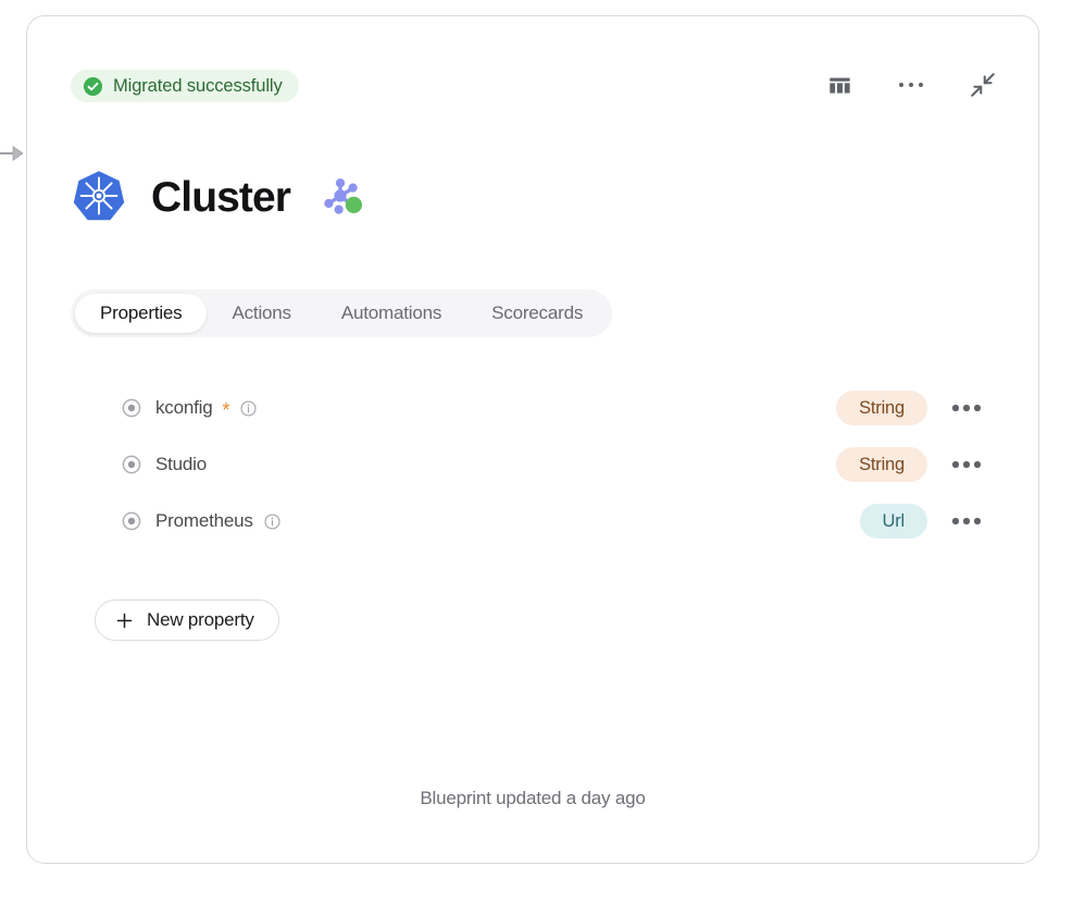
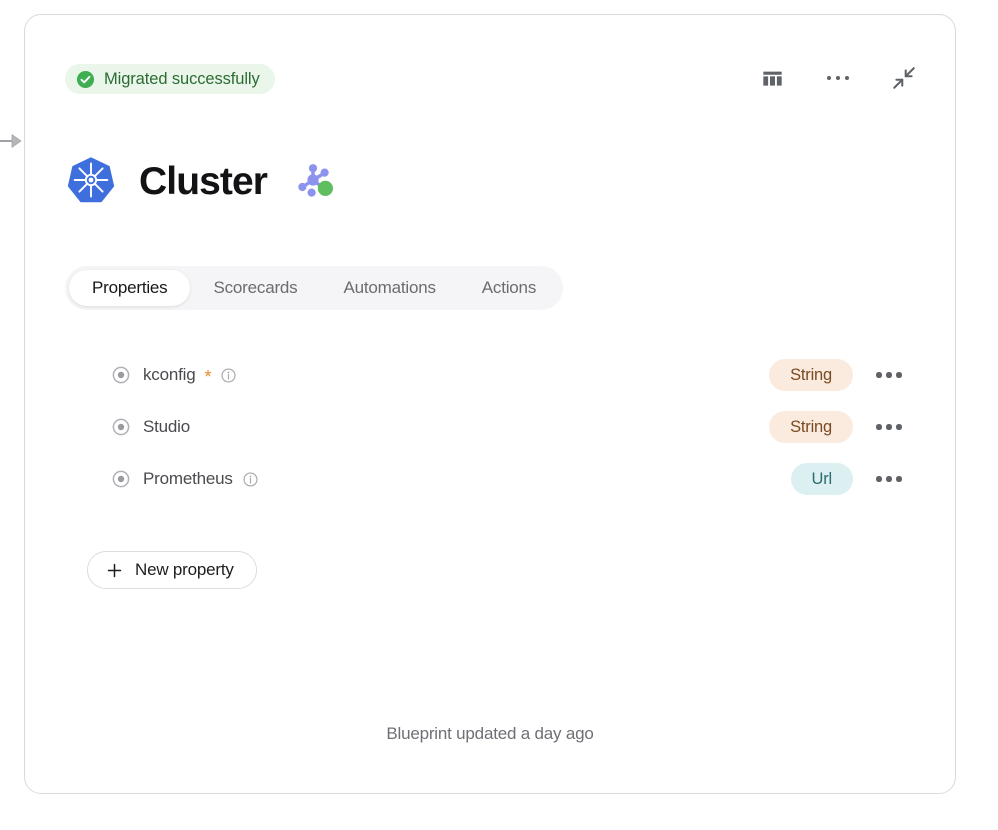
  Migrated successfully
  Cluster
  Properties
- Actions
+ Scorecards
  Automations
- Scorecards
+ Actions
  kconfig
  *
  String
  Studio
  String
  Prometheus
  Url
  New property
  Blueprint updated a day ago
